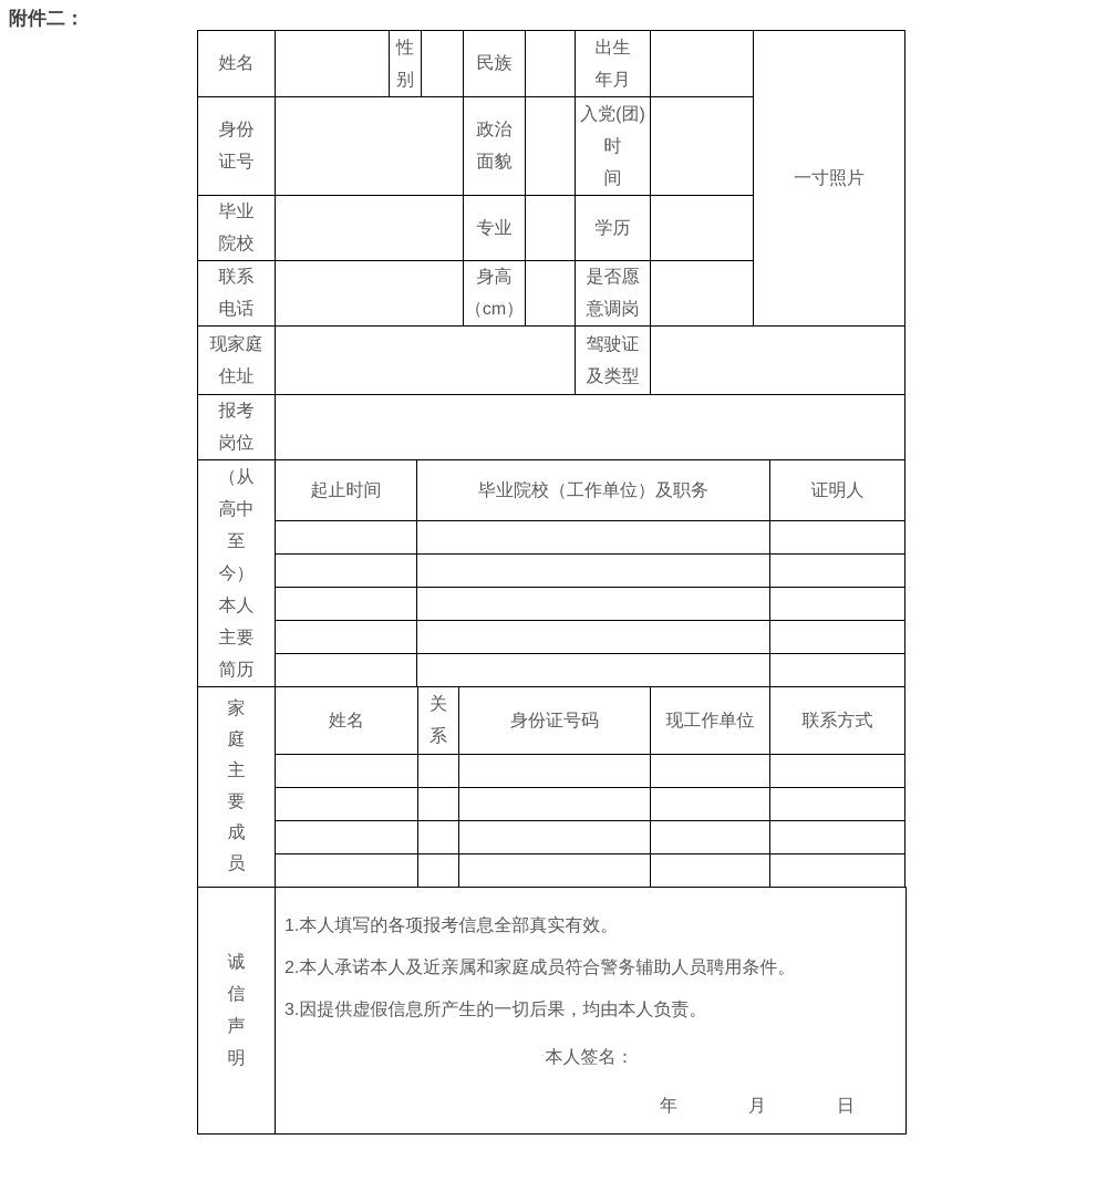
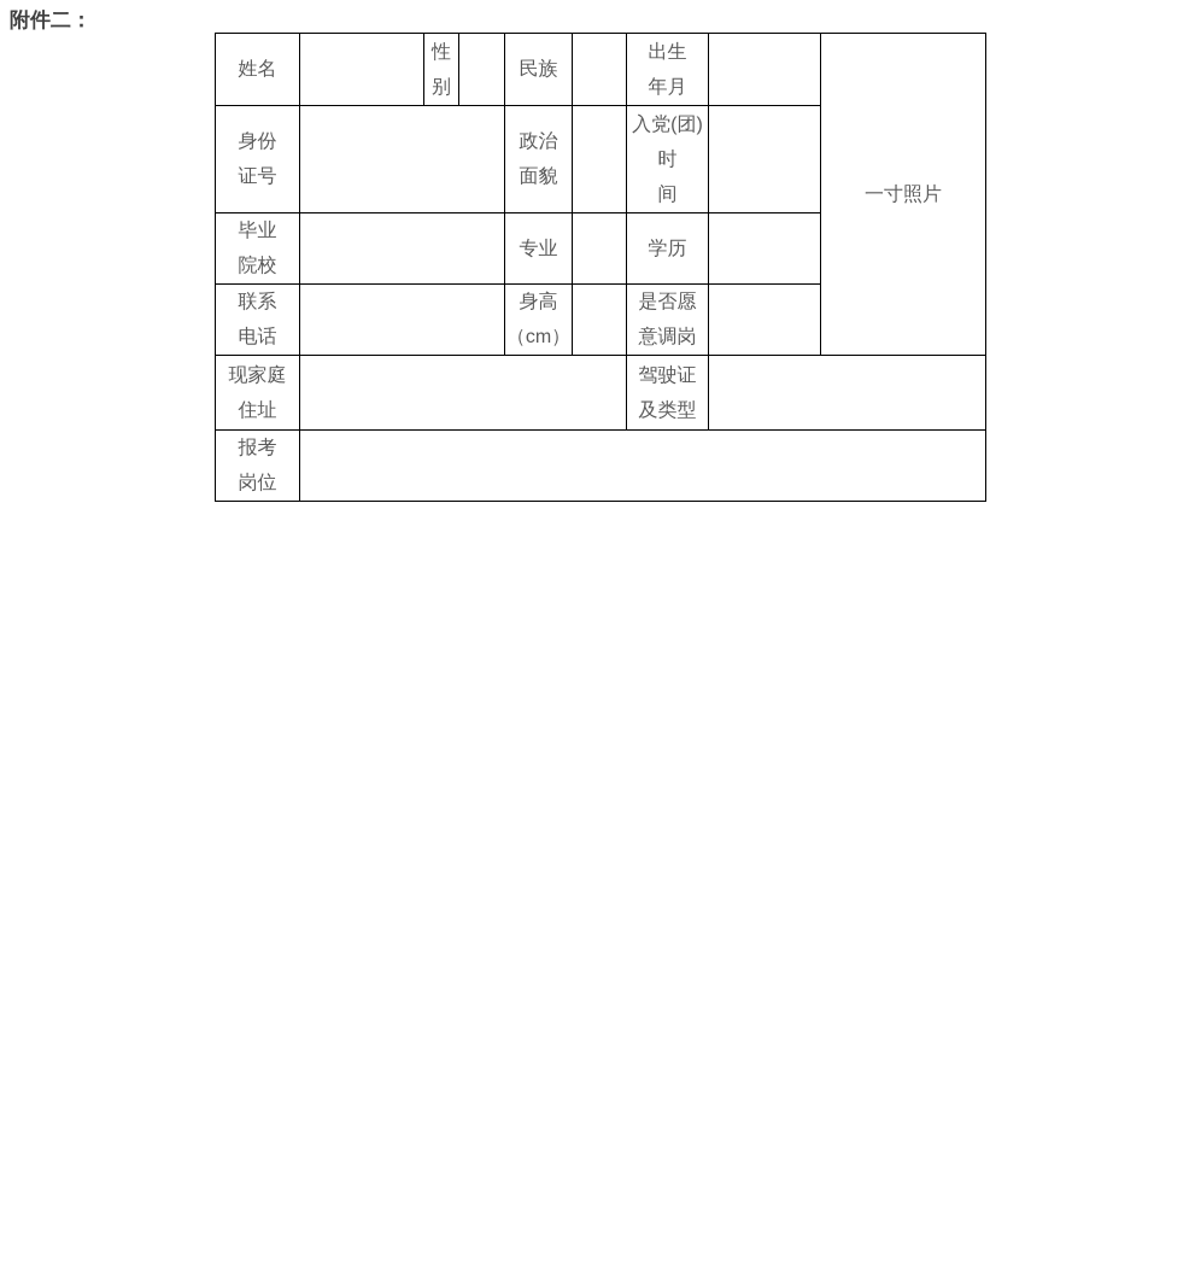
  附件二：
  姓名		性 别		民族		出生 年月		一寸照片
  身份 证号		政治 面貌		入党(团) 时 间
  毕业 院校		专业		学历
  联系 电话		身高 （cm）		是否愿 意调岗
  现家庭 住址		驾驶证 及类型
  报考 岗位
- （从 高中 至 今） 本人 主要 简历	起止时间	毕业院校（工作单位）及职务	证明人
- 家 庭 主 要 成 员	姓名	关 系	身份证号码	现工作单位	联系方式
- 诚 信 声 明	1.本人填写的各项报考信息全部真实有效。 2.本人承诺本人及近亲属和家庭成员符合警务辅助人员聘用条件。 3.因提供虚假信息所产生的一切后果，均由本人负责。 本人签名： 年 月 日
